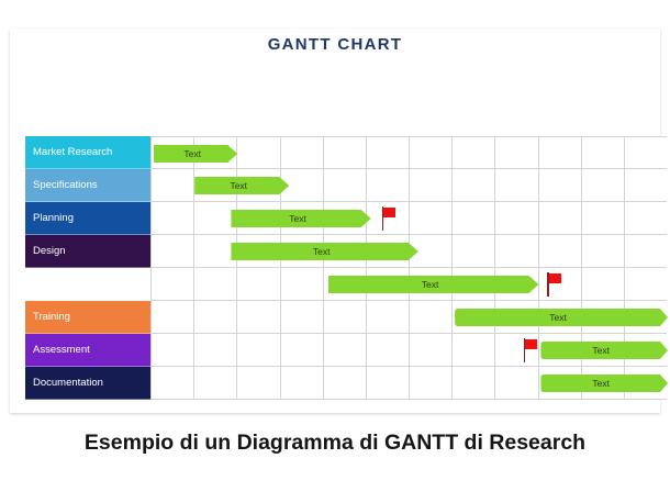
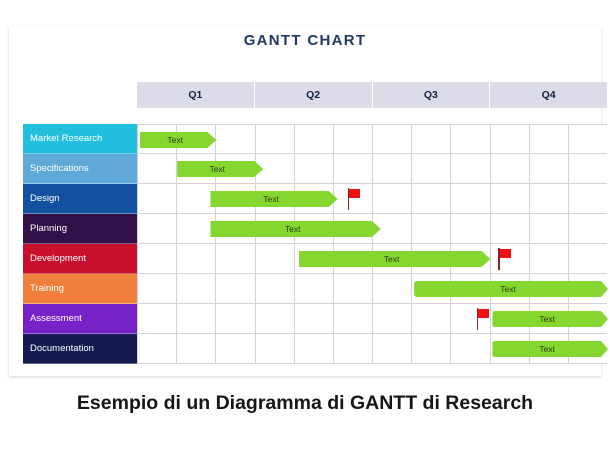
  GANTT CHART
+ Q1
+ Q2
+ Q3
+ Q4
  Market Research
  Text
  Specifications
  Text
- Planning
+ Design
  Text
- Design
+ Planning
  Text
+ Development
  Text
  Training
  Text
  Assessment
  Text
  Documentation
  Text
  Esempio di un Diagramma di GANTT di Research
